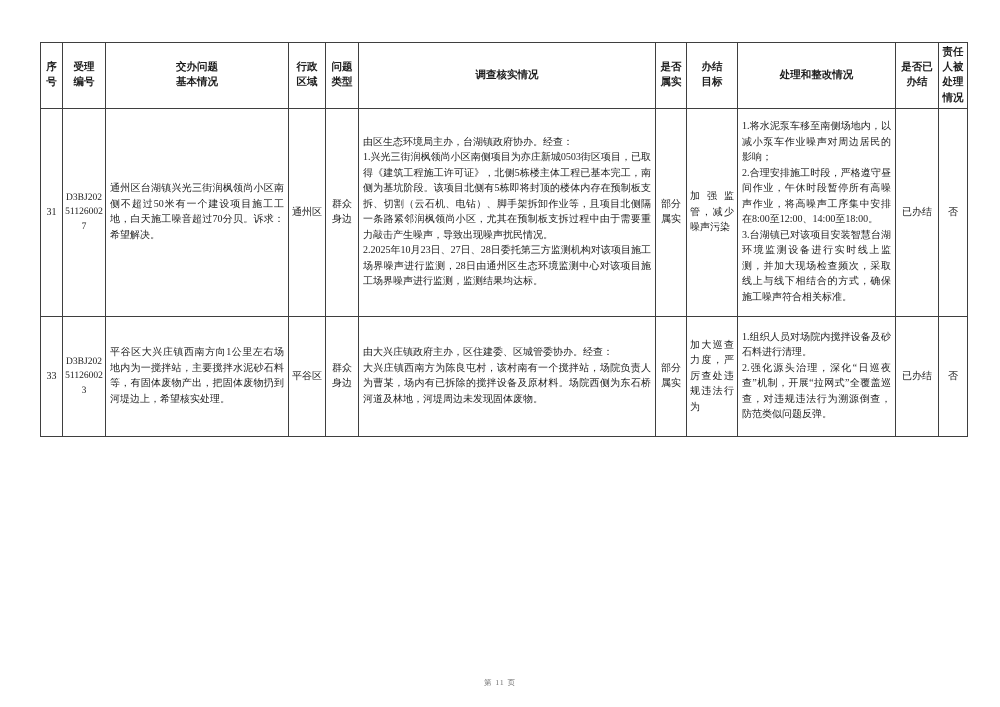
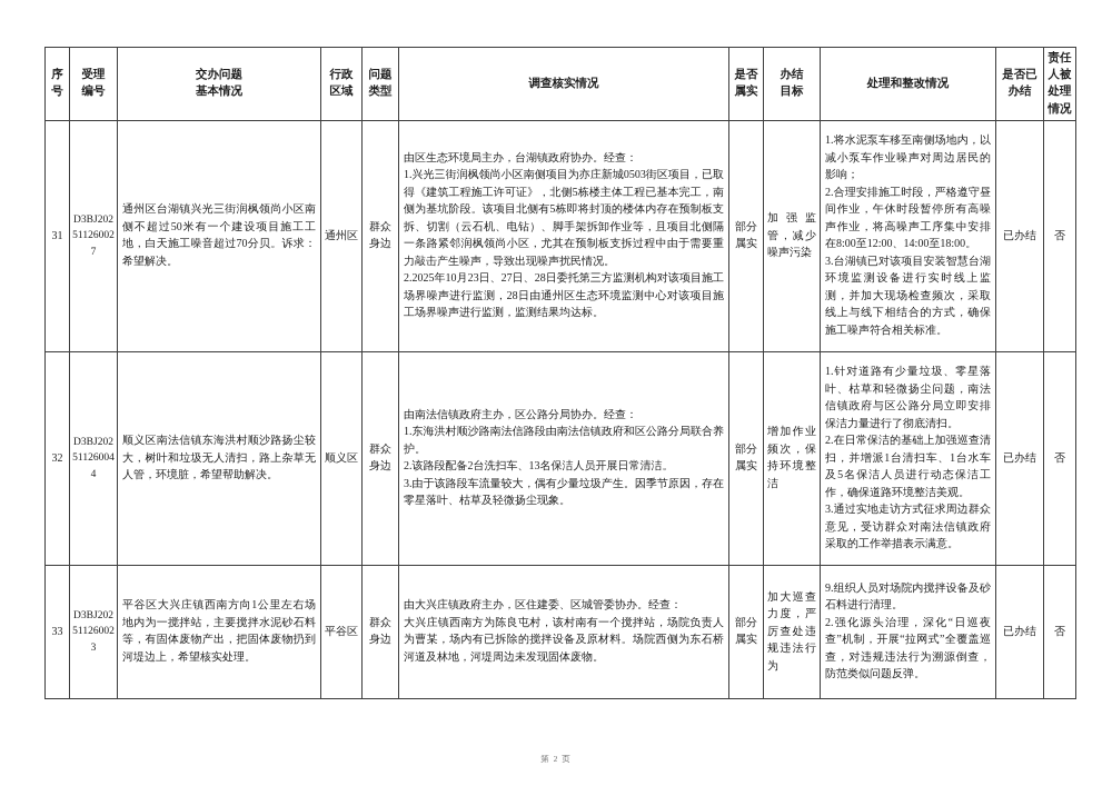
  序 号	受理 编号	交办问题 基本情况	行政 区域	问题 类型	调查核实情况	是否 属实	办结 目标	处理和整改情况	是否已 办结	责任 人被 处理 情况
  31	D3BJ202511260027	通州区台湖镇兴光三街润枫领尚小区南侧不超过50米有一个建设项目施工工地，白天施工噪音超过70分贝。诉求：希望解决。	通州区	群众身边	由区生态环境局主办，台湖镇政府协办。经查： 1.兴光三街润枫领尚小区南侧项目为亦庄新城0503街区项目，已取得《建筑工程施工许可证》，北侧5栋楼主体工程已基本完工，南侧为基坑阶段。该项目北侧有5栋即将封顶的楼体内存在预制板支拆、切割（云石机、电钻）、脚手架拆卸作业等，且项目北侧隔一条路紧邻润枫领尚小区，尤其在预制板支拆过程中由于需要重力敲击产生噪声，导致出现噪声扰民情况。 2.2025年10月23日、27日、28日委托第三方监测机构对该项目施工场界噪声进行监测，28日由通州区生态环境监测中心对该项目施工场界噪声进行监测，监测结果均达标。	部分属实	加强监管，减少噪声污染	1.将水泥泵车移至南侧场地内，以减小泵车作业噪声对周边居民的影响； 2.合理安排施工时段，严格遵守昼间作业，午休时段暂停所有高噪声作业，将高噪声工序集中安排在8:00至12:00、14:00至18:00。 3.台湖镇已对该项目安装智慧台湖环境监测设备进行实时线上监测，并加大现场检查频次，采取线上与线下相结合的方式，确保施工噪声符合相关标准。	已办结	否
+ 32	D3BJ202511260044	顺义区南法信镇东海洪村顺沙路扬尘较大，树叶和垃圾无人清扫，路上杂草无人管，环境脏，希望帮助解决。	顺义区	群众身边	由南法信镇政府主办，区公路分局协办。经查： 1.东海洪村顺沙路南法信路段由南法信镇政府和区公路分局联合养护。 2.该路段配备2台洗扫车、13名保洁人员开展日常清洁。 3.由于该路段车流量较大，偶有少量垃圾产生。因季节原因，存在零星落叶、枯草及轻微扬尘现象。	部分属实	增加作业频次，保持环境整洁	1.针对道路有少量垃圾、零星落叶、枯草和轻微扬尘问题，南法信镇政府与区公路分局立即安排保洁力量进行了彻底清扫。 2.在日常保洁的基础上加强巡查清扫，并增派1台清扫车、1台水车及5名保洁人员进行动态保洁工作，确保道路环境整洁美观。 3.通过实地走访方式征求周边群众意见，受访群众对南法信镇政府采取的工作举措表示满意。	已办结	否
- 33	D3BJ202511260023	平谷区大兴庄镇西南方向1公里左右场地内为一搅拌站，主要搅拌水泥砂石料等，有固体废物产出，把固体废物扔到河堤边上，希望核实处理。	平谷区	群众身边	由大兴庄镇政府主办，区住建委、区城管委协办。经查： 大兴庄镇西南方为陈良屯村，该村南有一个搅拌站，场院负责人为曹某，场内有已拆除的搅拌设备及原材料。场院西侧为东石桥河道及林地，河堤周边未发现固体废物。	部分属实	加大巡查力度，严厉查处违规违法行为	1.组织人员对场院内搅拌设备及砂石料进行清理。 2.强化源头治理，深化“日巡夜查”机制，开展“拉网式”全覆盖巡查，对违规违法行为溯源倒查，防范类似问题反弹。	已办结	否
+ 33	D3BJ202511260023	平谷区大兴庄镇西南方向1公里左右场地内为一搅拌站，主要搅拌水泥砂石料等，有固体废物产出，把固体废物扔到河堤边上，希望核实处理。	平谷区	群众身边	由大兴庄镇政府主办，区住建委、区城管委协办。经查： 大兴庄镇西南方为陈良屯村，该村南有一个搅拌站，场院负责人为曹某，场内有已拆除的搅拌设备及原材料。场院西侧为东石桥河道及林地，河堤周边未发现固体废物。	部分属实	加大巡查力度，严厉查处违规违法行为	9.组织人员对场院内搅拌设备及砂石料进行清理。 2.强化源头治理，深化“日巡夜查”机制，开展“拉网式”全覆盖巡查，对违规违法行为溯源倒查，防范类似问题反弹。	已办结	否
- 第 11 页
+ 第 2 页
